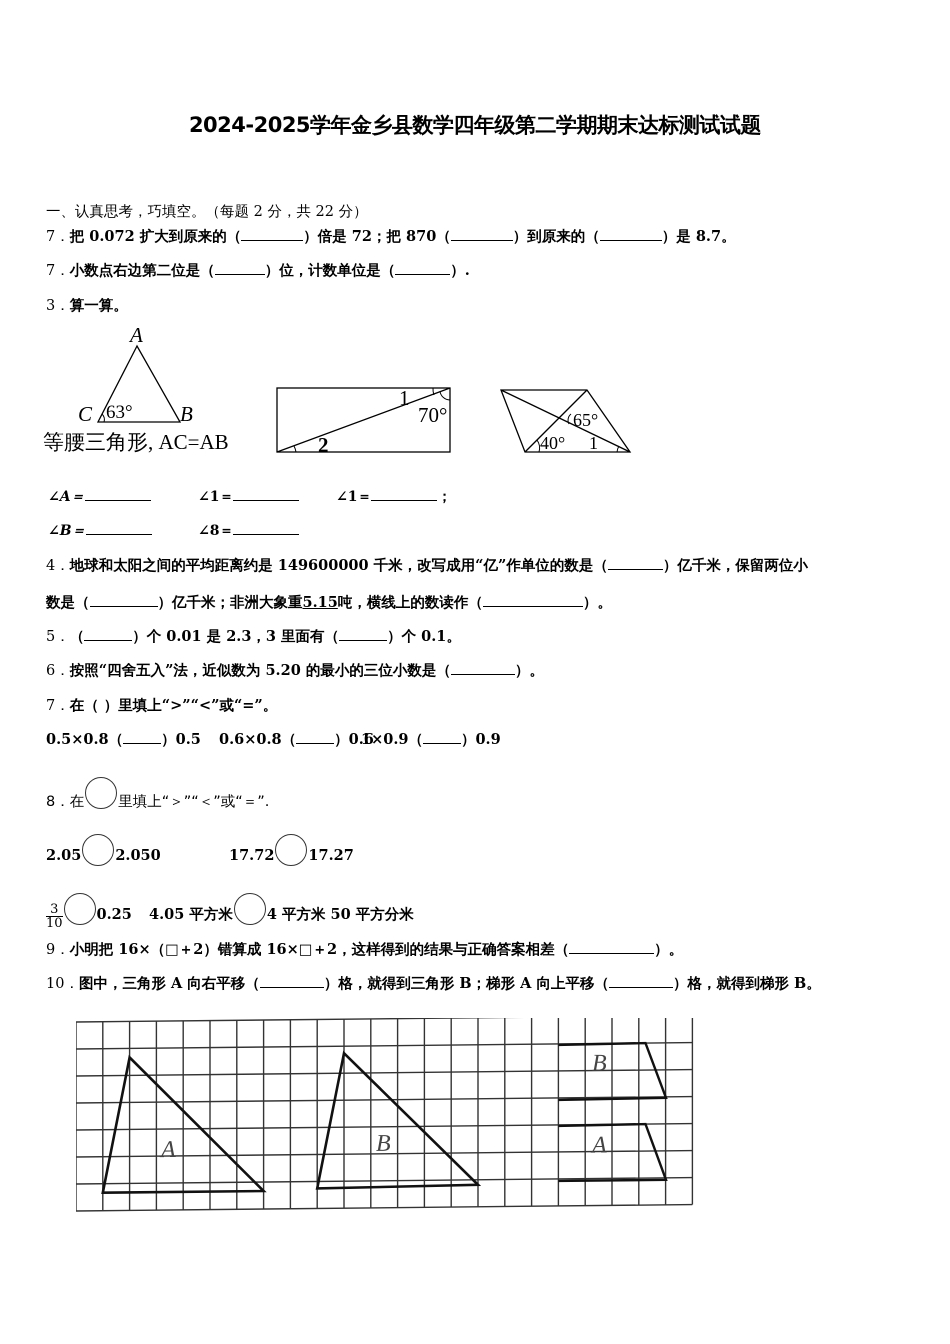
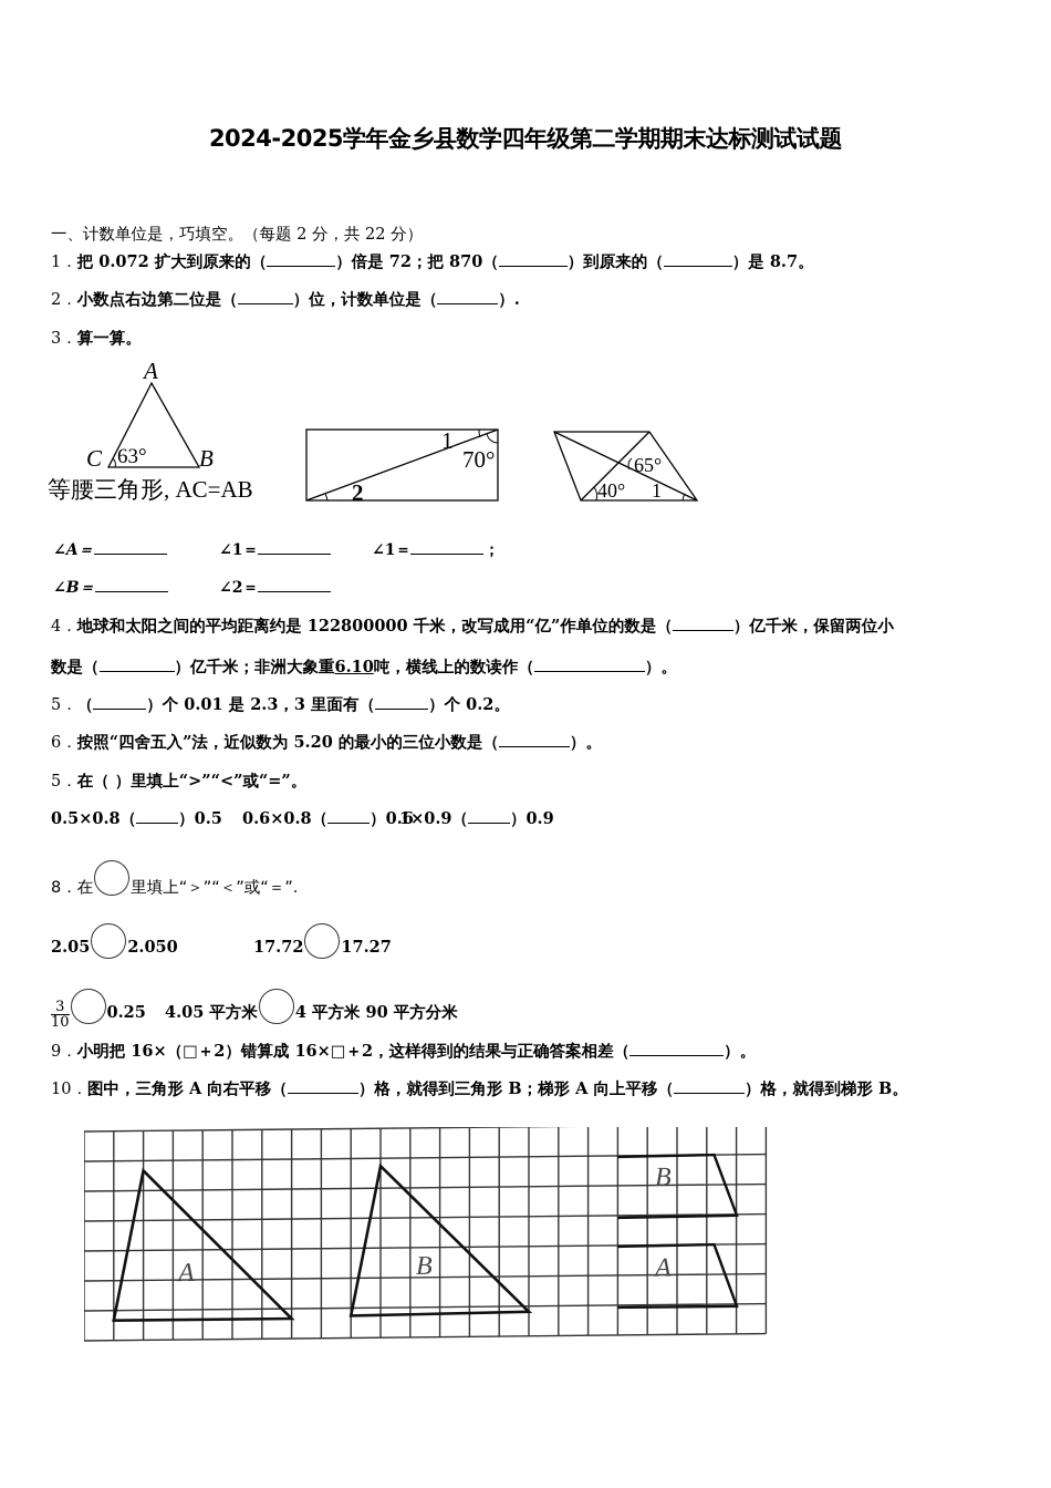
  2024-2025学年金乡县数学四年级第二学期期末达标测试试题
- 一、认真思考，巧填空。（每题 2 分，共 22 分）
+ 一、计数单位是，巧填空。（每题 2 分，共 22 分）
- 7．把 0.072 扩大到原来的（ ）倍是 72；把 870（ ）到原来的（ ）是 8.7。
+ 1．把 0.072 扩大到原来的（ ）倍是 72；把 870（ ）到原来的（ ）是 8.7。
- 7．小数点右边第二位是（ ）位，计数单位是（ ）.
+ 2．小数点右边第二位是（ ）位，计数单位是（ ）.
  3．算一算。
  A
  C
  63°
  B
  等腰三角形, AC=AB
  1
  70°
  2
  65°
  40°
  1
  ∠A＝ ∠1＝ ∠1＝ ；
- ∠B＝ ∠8＝
+ ∠B＝ ∠2＝
- 4．地球和太阳之间的平均距离约是 149600000 千米，改写成用“亿”作单位的数是（ ）亿千米，保留两位小
+ 4．地球和太阳之间的平均距离约是 122800000 千米，改写成用“亿”作单位的数是（ ）亿千米，保留两位小
- 数是（ ）亿千米；非洲大象重5.15吨，横线上的数读作（ ）。
+ 数是（ ）亿千米；非洲大象重6.10吨，横线上的数读作（ ）。
- 5．（ ）个 0.01 是 2.3，3 里面有（ ）个 0.1。
+ 5．（ ）个 0.01 是 2.3，3 里面有（ ）个 0.2。
  6．按照“四舍五入”法，近似数为 5.20 的最小的三位小数是（ ）。
- 7．在（ ）里填上“>”“<”或“=”。
+ 5．在（ ）里填上“>”“<”或“=”。
  0.5×0.8（ ）0.5 0.6×0.8（ ）0.61×0.9（ ）0.9
  8．在 里填上“＞”“＜”或“＝”.
  2.05 2.050 17.72 17.27
  3
  10
- 0.25 4.05 平方米 4 平方米 50 平方分米
+ 0.25 4.05 平方米 4 平方米 90 平方分米
  9．小明把 16×（□＋2）错算成 16×□＋2，这样得到的结果与正确答案相差（ ）。
  10．图中，三角形 A 向右平移（ ）格，就得到三角形 B；梯形 A 向上平移（ ）格，就得到梯形 B。
  A
  B
  B
  A
